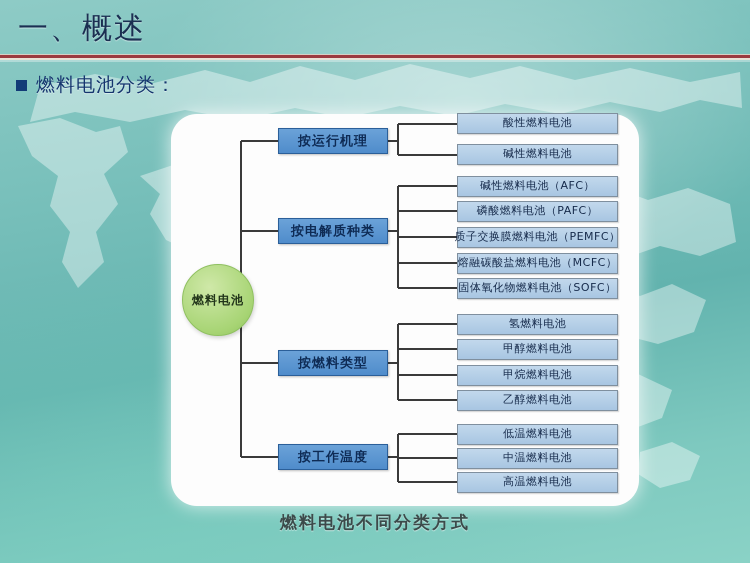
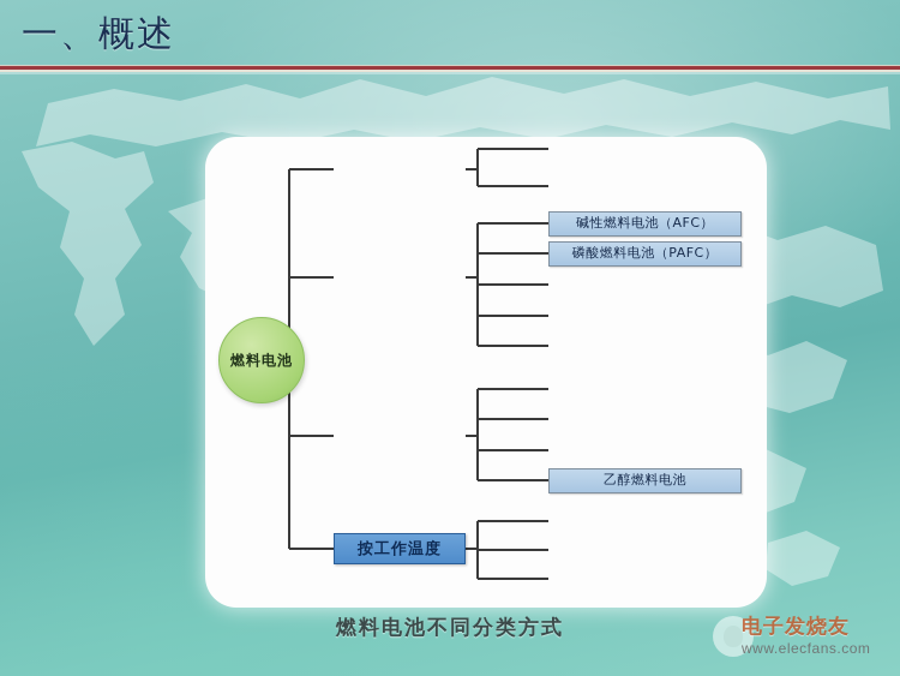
  一、概述
- 燃料电池分类：
  燃料电池
- 按运行机理
- 按电解质种类
- 按燃料类型
  按工作温度
- 酸性燃料电池
- 碱性燃料电池
  碱性燃料电池（AFC）
  磷酸燃料电池（PAFC）
- 质子交换膜燃料电池（PEMFC）
- 熔融碳酸盐燃料电池（MCFC）
- 固体氧化物燃料电池（SOFC）
- 氢燃料电池
- 甲醇燃料电池
- 甲烷燃料电池
  乙醇燃料电池
- 低温燃料电池
- 中温燃料电池
- 高温燃料电池
  燃料电池不同分类方式
+ 电子发烧友
+ www.elecfans.com
